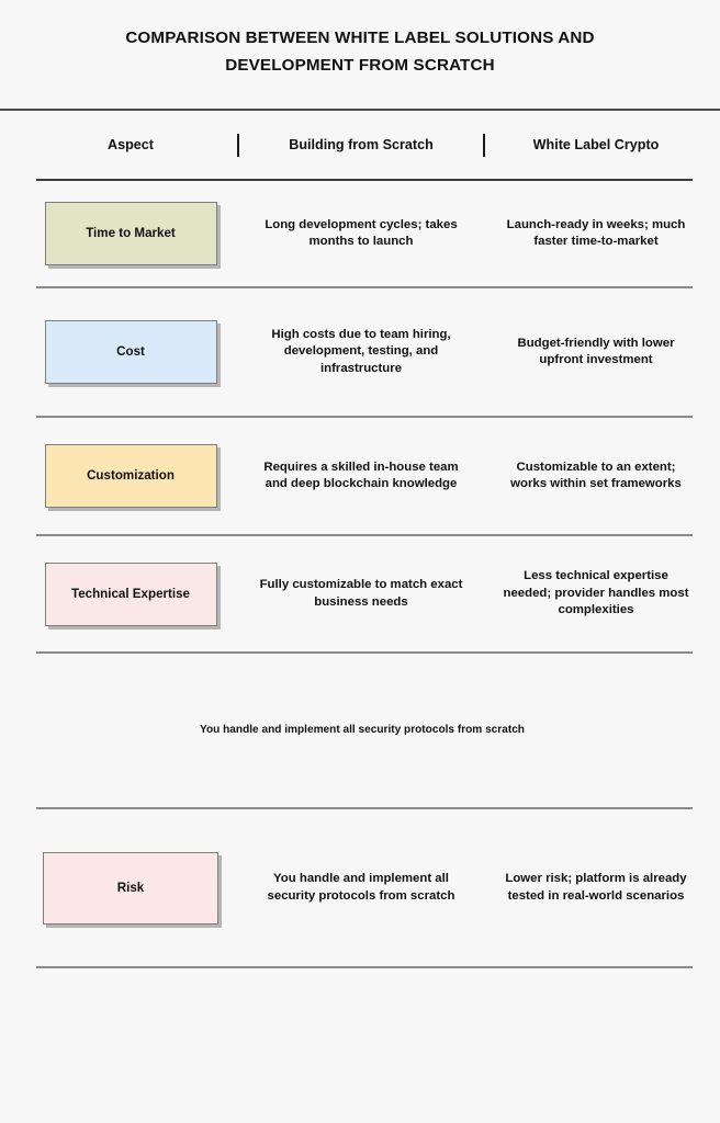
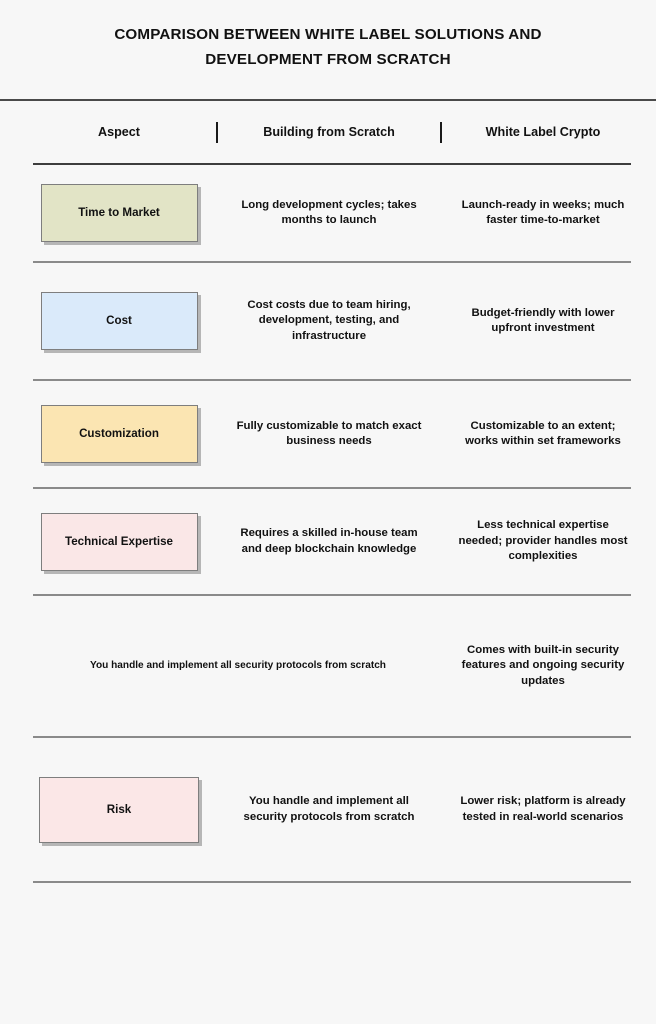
  COMPARISON BETWEEN WHITE LABEL SOLUTIONS AND
  DEVELOPMENT FROM SCRATCH
  Aspect
  Building from Scratch
  White Label Crypto
  Time to Market
  Long development cycles; takes months to launch
  Launch-ready in weeks; much faster time-to-market
  Cost
- High costs due to team hiring, development, testing, and infrastructure
+ Cost costs due to team hiring, development, testing, and infrastructure
  Budget-friendly with lower upfront investment
  Customization
- Requires a skilled in-house team and deep blockchain knowledge
+ Fully customizable to match exact business needs
  Customizable to an extent; works within set frameworks
  Technical Expertise
- Fully customizable to match exact business needs
+ Requires a skilled in-house team and deep blockchain knowledge
  Less technical expertise needed; provider handles most complexities
  You handle and implement all security protocols from scratch
+ Comes with built-in security features and ongoing security updates
  Risk
  You handle and implement all security protocols from scratch
  Lower risk; platform is already tested in real-world scenarios
